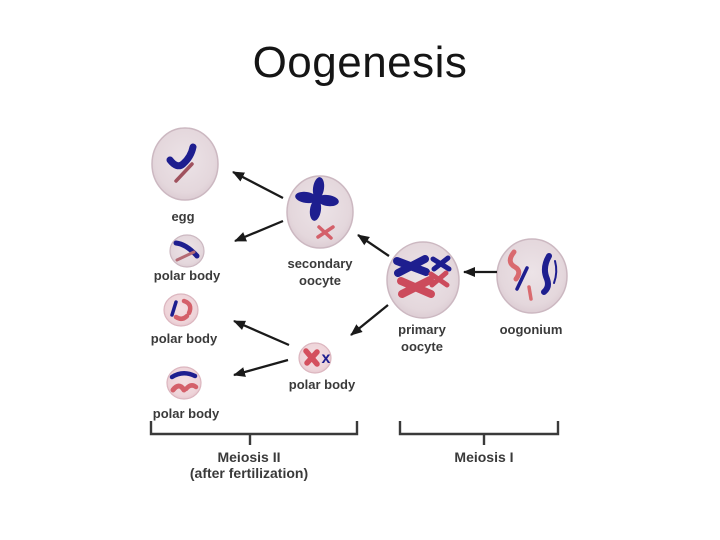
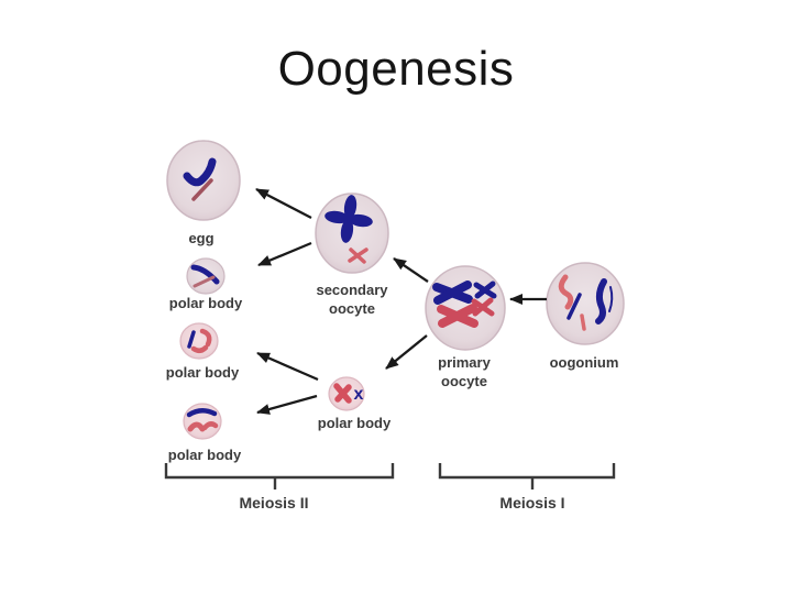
  Oogenesis
  x
  egg
  polar body
  polar body
  polar body
  secondary
  oocyte
  primary
  oocyte
  oogonium
  polar body
  Meiosis II
- (after fertilization)
  Meiosis I
